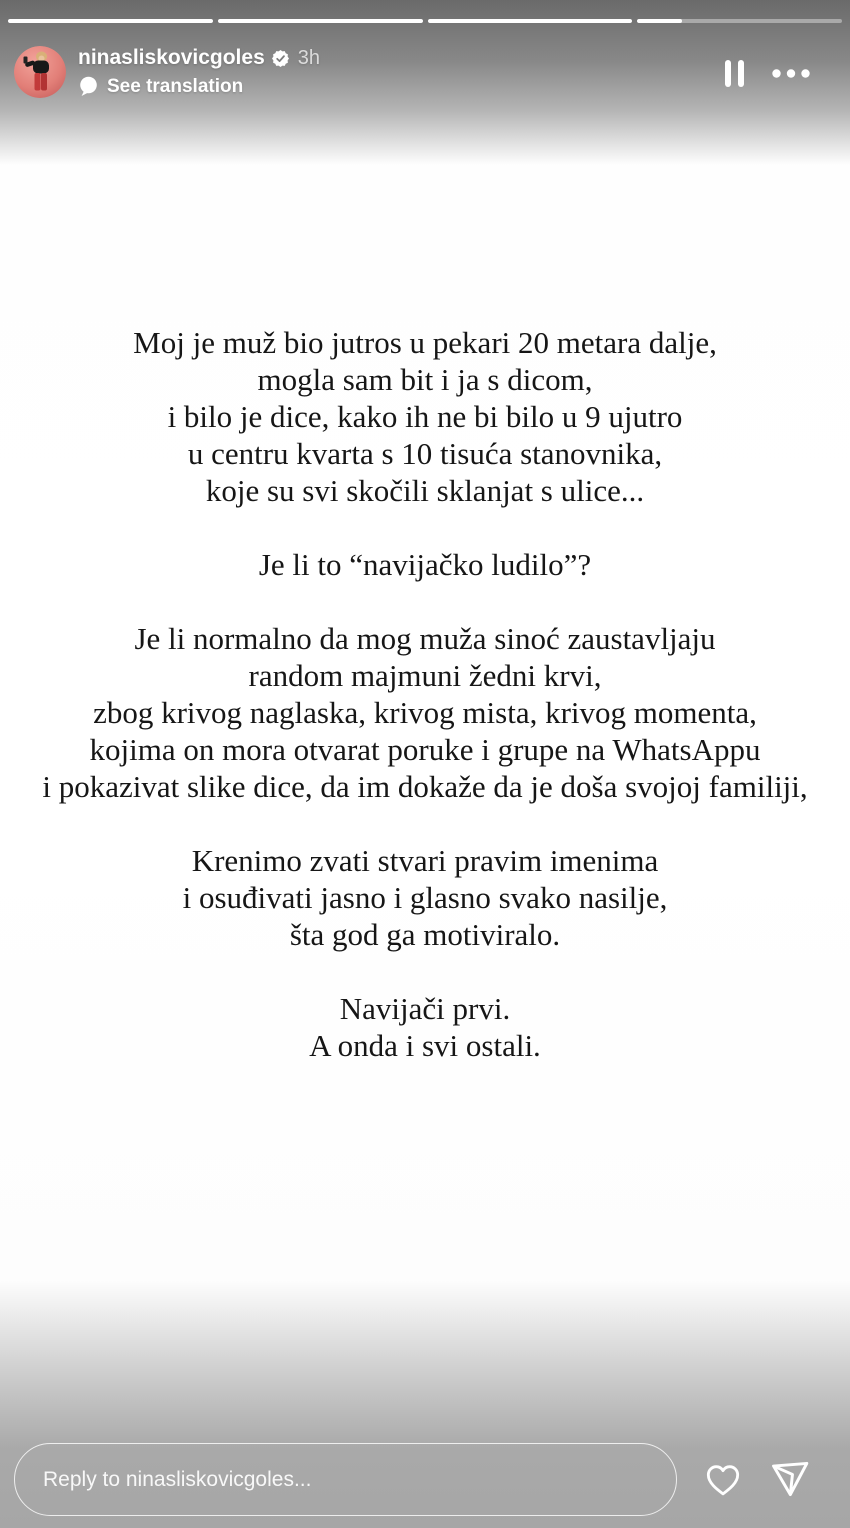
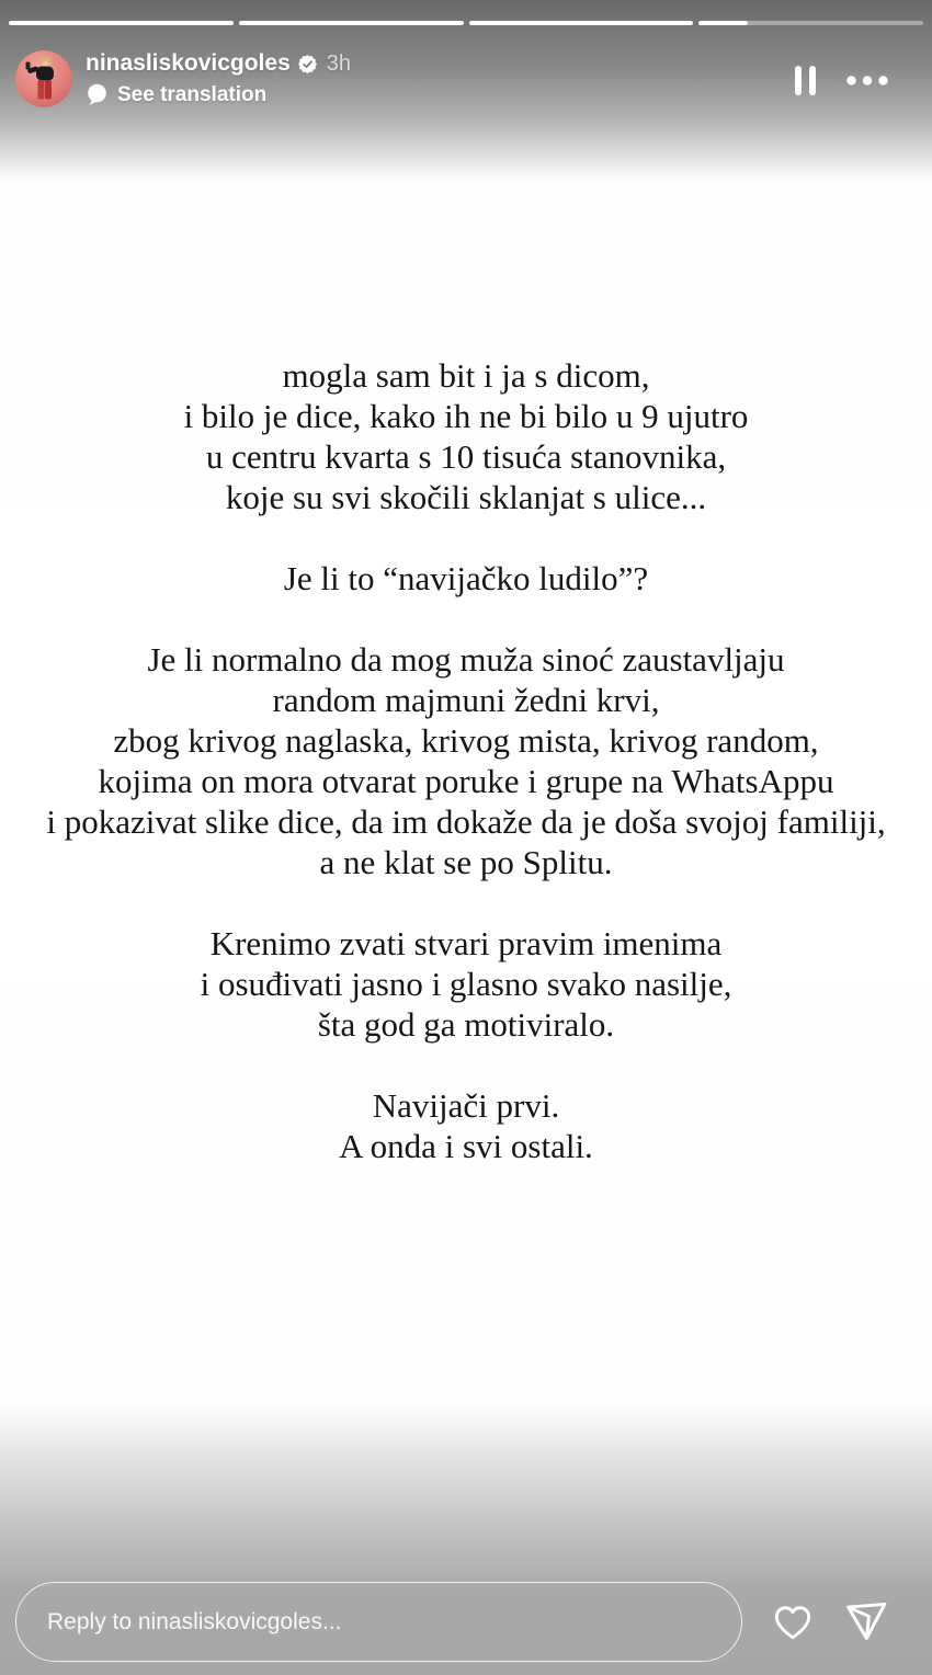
  ninasliskovicgoles
  3h
  See translation
- Moj je muž bio jutros u pekari 20 metara dalje,
  mogla sam bit i ja s dicom,
  i bilo je dice, kako ih ne bi bilo u 9 ujutro
  u centru kvarta s 10 tisuća stanovnika,
  koje su svi skočili sklanjat s ulice...
  Je li to “navijačko ludilo”?
  Je li normalno da mog muža sinoć zaustavljaju
  random majmuni žedni krvi,
- zbog krivog naglaska, krivog mista, krivog momenta,
+ zbog krivog naglaska, krivog mista, krivog random,
  kojima on mora otvarat poruke i grupe na WhatsAppu
  i pokazivat slike dice, da im dokaže da je doša svojoj familiji,
+ a ne klat se po Splitu.
  Krenimo zvati stvari pravim imenima
  i osuđivati jasno i glasno svako nasilje,
  šta god ga motiviralo.
  Navijači prvi.
  A onda i svi ostali.
  Reply to ninasliskovicgoles...
